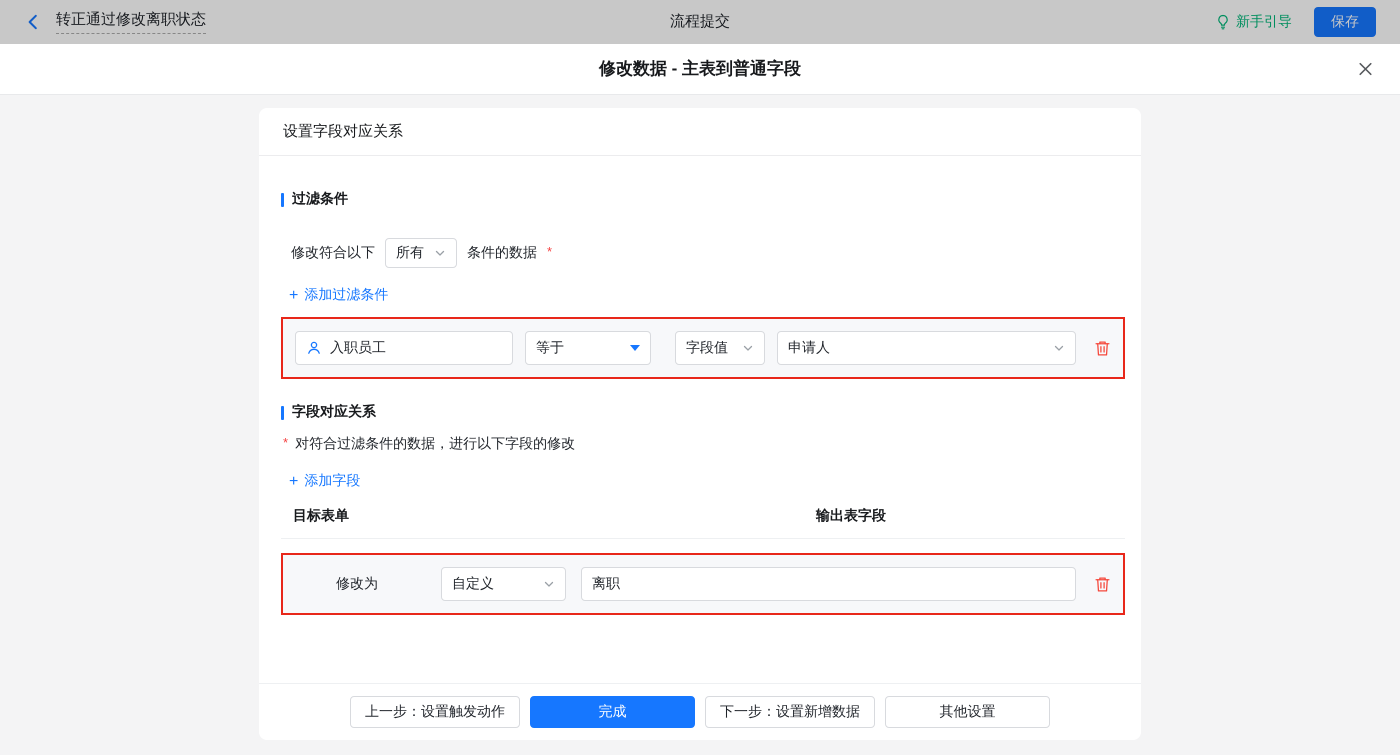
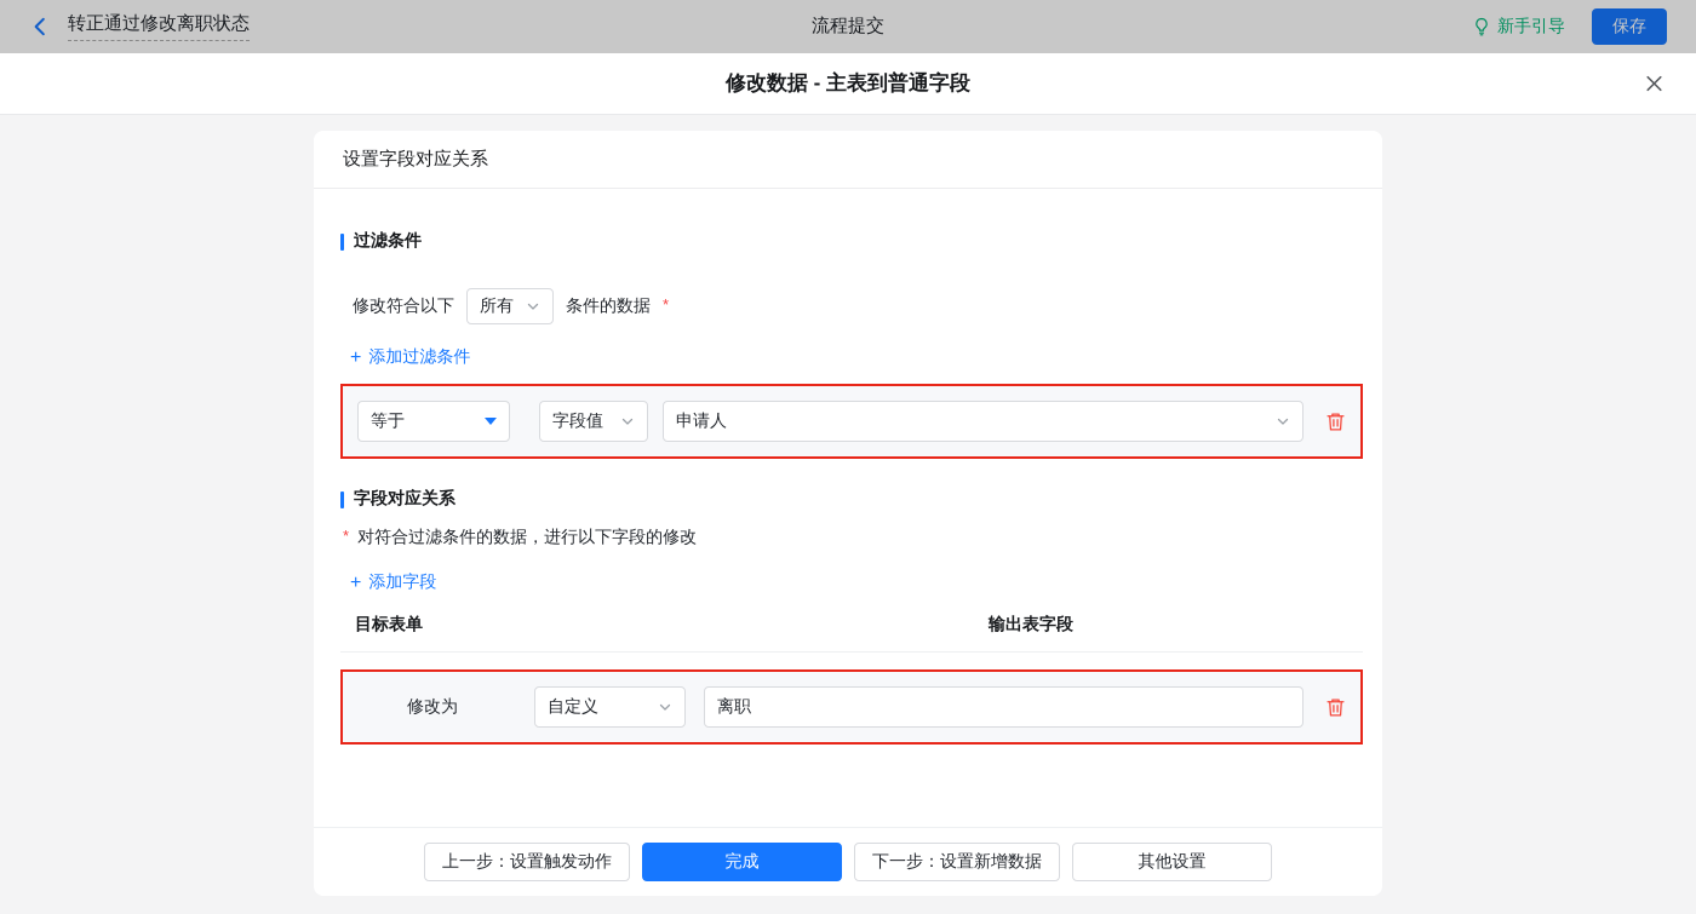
  转正通过修改离职状态
  流程提交
  新手引导
  保存
  修改数据 - 主表到普通字段
  设置字段对应关系
  过滤条件
  修改符合以下
  所有
  条件的数据
  *
  +
  添加过滤条件
- 入职员工
  等于
  字段值
  申请人
  字段对应关系
  *
  对符合过滤条件的数据，进行以下字段的修改
  +
  添加字段
  目标表单
  输出表字段
  修改为
  自定义
  离职
  上一步：设置触发动作
  完成
  下一步：设置新增数据
  其他设置
